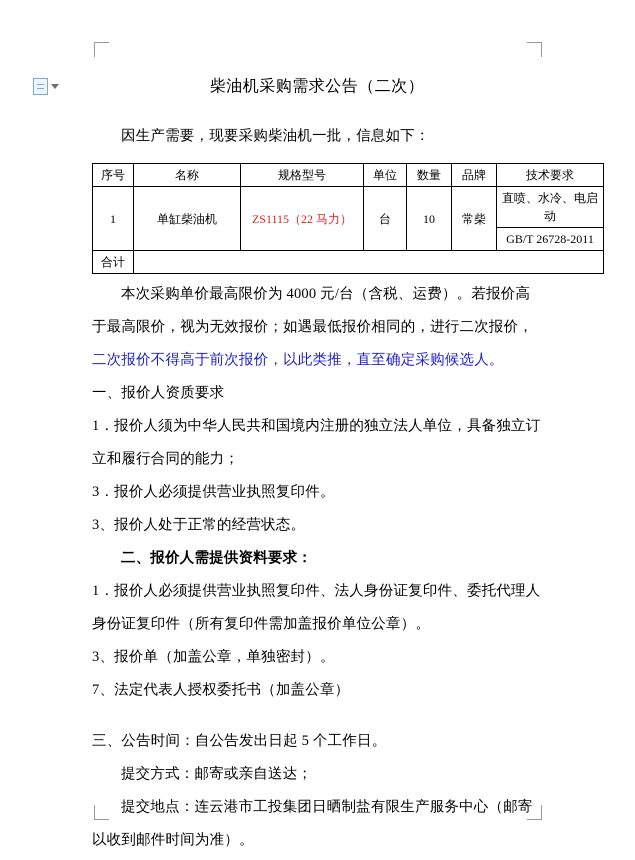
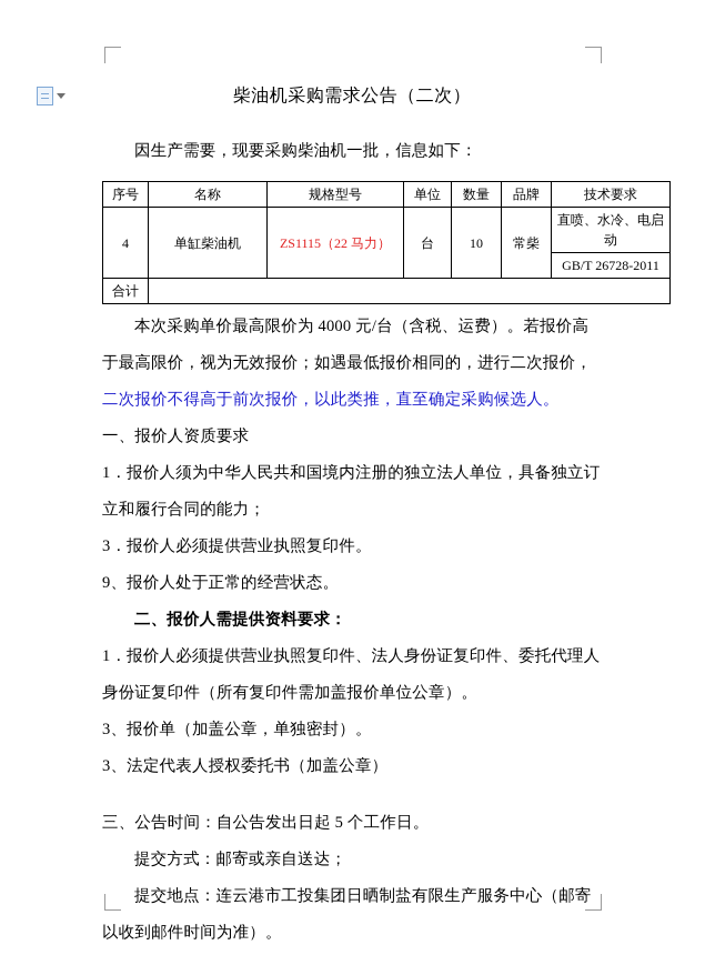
  柴油机采购需求公告（二次）
  因生产需要，现要采购柴油机一批，信息如下：
  序号	名称	规格型号	单位	数量	品牌	技术要求
- 1	单缸柴油机	ZS1115（22 马力）	台	10	常柴	直喷、水冷、电启动
+ 4	单缸柴油机	ZS1115（22 马力）	台	10	常柴	直喷、水冷、电启动
  GB/T 26728-2011
  合计
  本次采购单价最高限价为 4000 元/台（含税、运费）。若报价高
  于最高限价，视为无效报价；如遇最低报价相同的，进行二次报价，
  二次报价不得高于前次报价，以此类推，直至确定采购候选人。
  一、报价人资质要求
  1．报价人须为中华人民共和国境内注册的独立法人单位，具备独立订立和履行合同的能力；
  3．报价人必须提供营业执照复印件。
- 3、报价人处于正常的经营状态。
+ 9、报价人处于正常的经营状态。
  二、报价人需提供资料要求：
  1．报价人必须提供营业执照复印件、法人身份证复印件、委托代理人身份证复印件（所有复印件需加盖报价单位公章）。
  3、报价单（加盖公章，单独密封）。
- 7、法定代表人授权委托书（加盖公章）
+ 3、法定代表人授权委托书（加盖公章）
  三、公告时间：自公告发出日起 5 个工作日。
  提交方式：邮寄或亲自送达；
  提交地点：连云港市工投集团日晒制盐有限生产服务中心（邮寄以收到邮件时间为准）。
